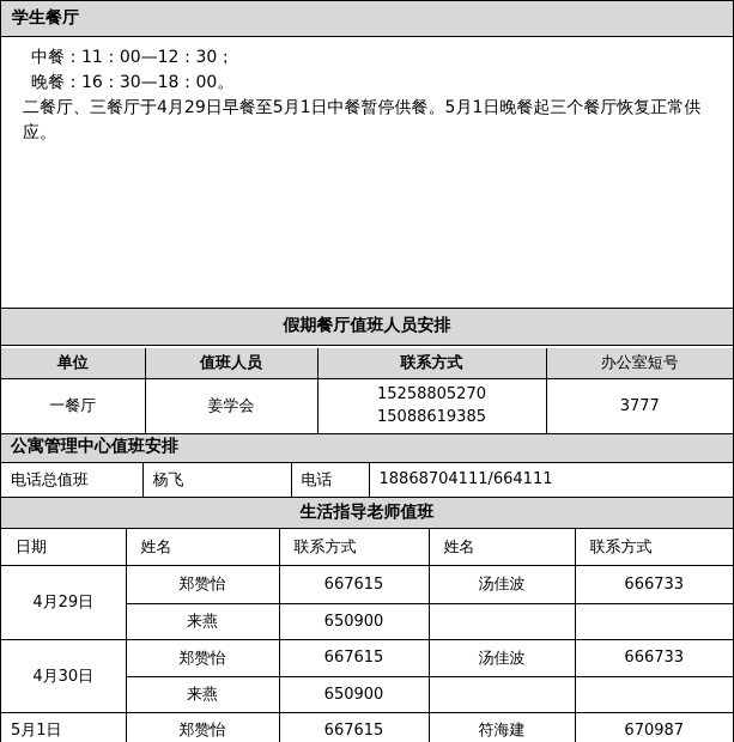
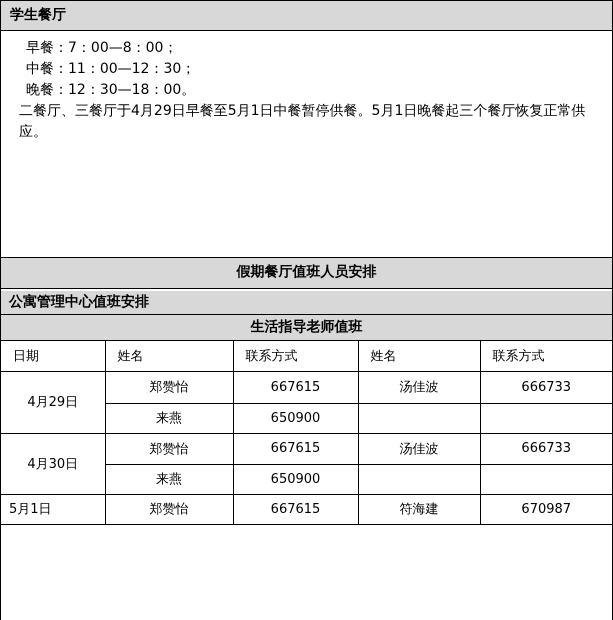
  学生餐厅
+ 早餐：7：00—8：00；
  中餐：11：00—12：30；
- 晚餐：16：30—18：00。
+ 晚餐：12：30—18：00。
  二餐厅、三餐厅于4月29日早餐至5月1日中餐暂停供餐。5月1日晚餐起三个餐厅恢复正常供应。
  假期餐厅值班人员安排
- 单位	值班人员	联系方式	办公室短号
- 一餐厅	姜学会	15258805270 15088619385	3777
  公寓管理中心值班安排
- 电话总值班	杨飞	电话	18868704111/664111
  生活指导老师值班
  日期	姓名	联系方式	姓名	联系方式
  4月29日	郑赞怡	667615	汤佳波	666733
  来燕	650900
  4月30日	郑赞怡	667615	汤佳波	666733
  来燕	650900
  5月1日	郑赞怡	667615	符海建	670987
